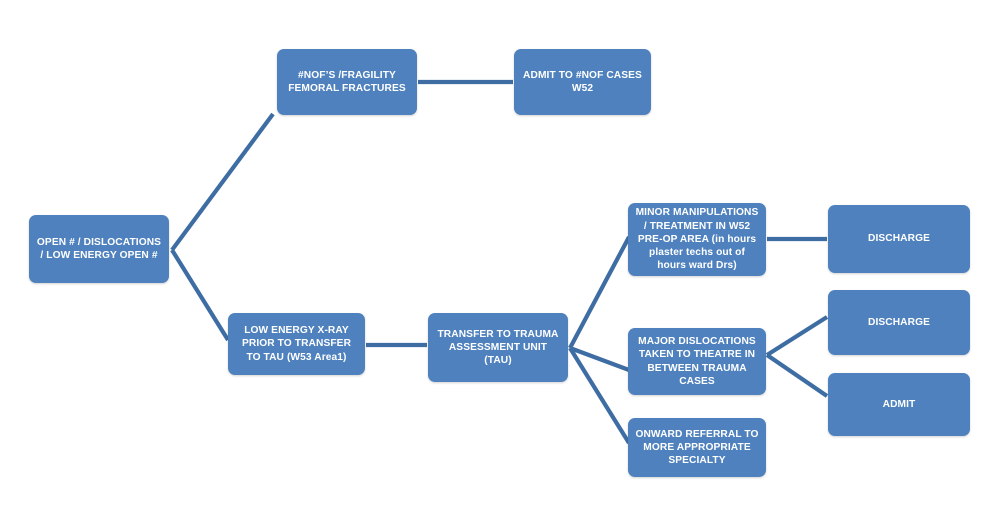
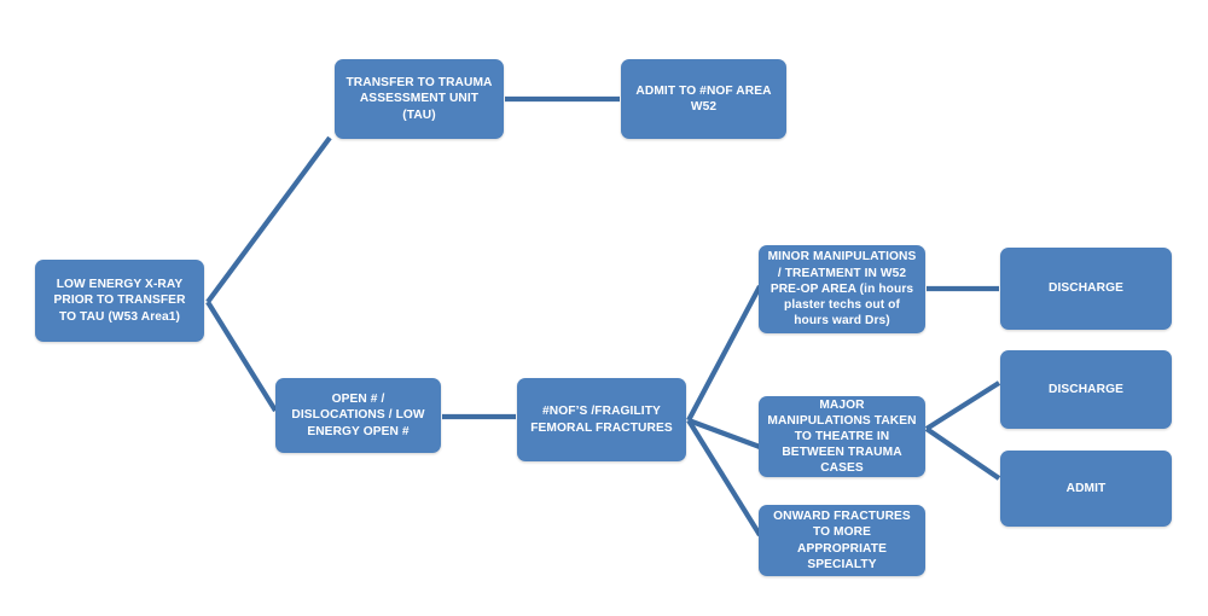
- OPEN # / DISLOCATIONS / LOW ENERGY OPEN #
+ LOW ENERGY X-RAY PRIOR TO TRANSFER TO TAU (W53 Area1)
- #NOF’S /FRAGILITY FEMORAL FRACTURES
+ TRANSFER TO TRAUMA ASSESSMENT UNIT (TAU)
- ADMIT TO #NOF CASES W52
+ ADMIT TO #NOF AREA W52
- LOW ENERGY X-RAY PRIOR TO TRANSFER TO TAU (W53 Area1)
+ OPEN # / DISLOCATIONS / LOW ENERGY OPEN #
- TRANSFER TO TRAUMA ASSESSMENT UNIT (TAU)
+ #NOF’S /FRAGILITY FEMORAL FRACTURES
  MINOR MANIPULATIONS / TREATMENT IN W52 PRE-OP AREA (in hours plaster techs out of hours ward Drs)
- MAJOR DISLOCATIONS TAKEN TO THEATRE IN BETWEEN TRAUMA CASES
+ MAJOR MANIPULATIONS TAKEN TO THEATRE IN BETWEEN TRAUMA CASES
- ONWARD REFERRAL TO MORE APPROPRIATE SPECIALTY
+ ONWARD FRACTURES TO MORE APPROPRIATE SPECIALTY
  DISCHARGE
  DISCHARGE
  ADMIT
